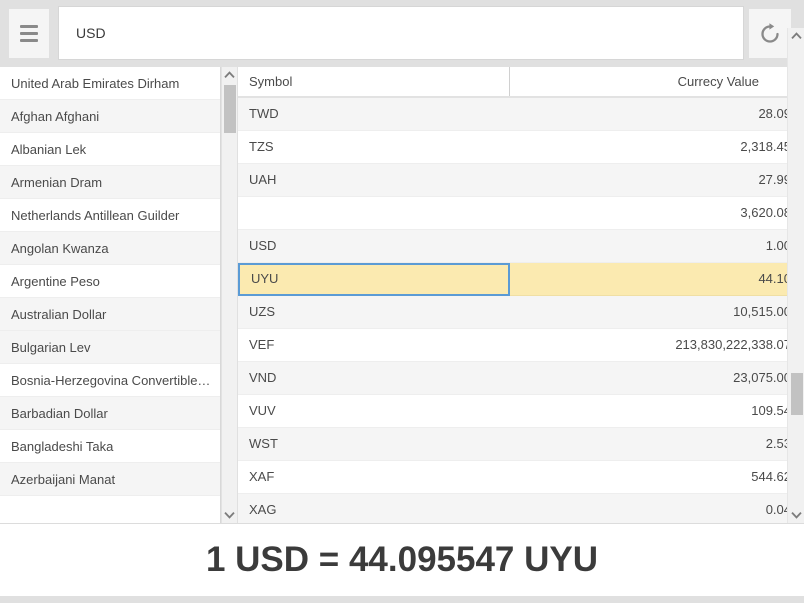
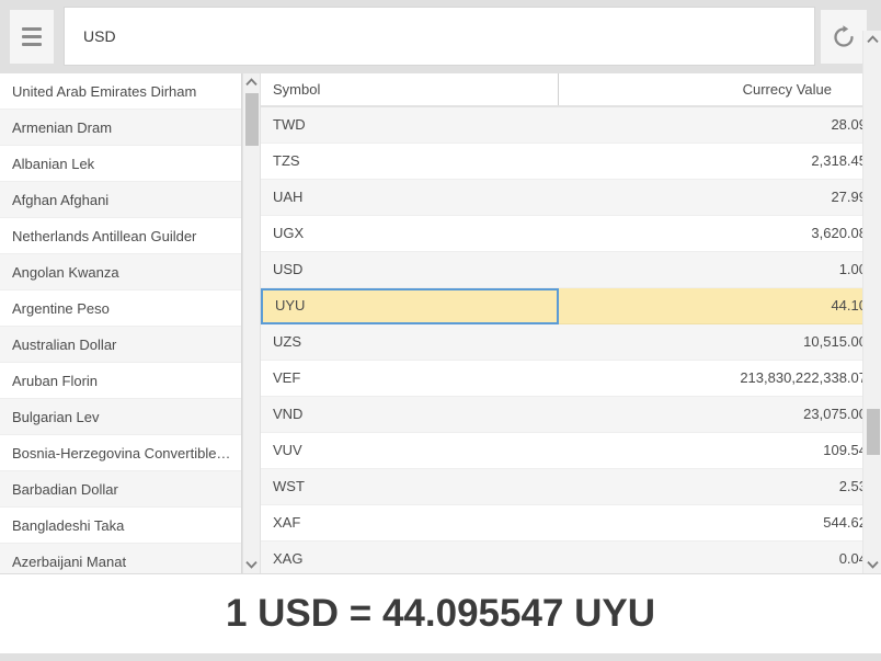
  USD
  United Arab Emirates Dirham
- Afghan Afghani
+ Armenian Dram
  Albanian Lek
- Armenian Dram
+ Afghan Afghani
  Netherlands Antillean Guilder
  Angolan Kwanza
  Argentine Peso
  Australian Dollar
+ Aruban Florin
  Bulgarian Lev
  Bosnia-Herzegovina Convertible…
  Barbadian Dollar
  Bangladeshi Taka
  Azerbaijani Manat
  Symbol
  Currecy Value
  TWD
  28.0
  TZS
  2,318.4
  UAH
  27.9
+ UGX
  3,620.0
  USD
  1.0
  UYU
  44.1
  UZS
  10,515.0
  VEF
  213,830,222,338.0
  VND
  23,075.0
  VUV
  109.5
  WST
  2.5
  XAF
  544.6
  XAG
  0.0
  1 USD = 44.095547 UYU
